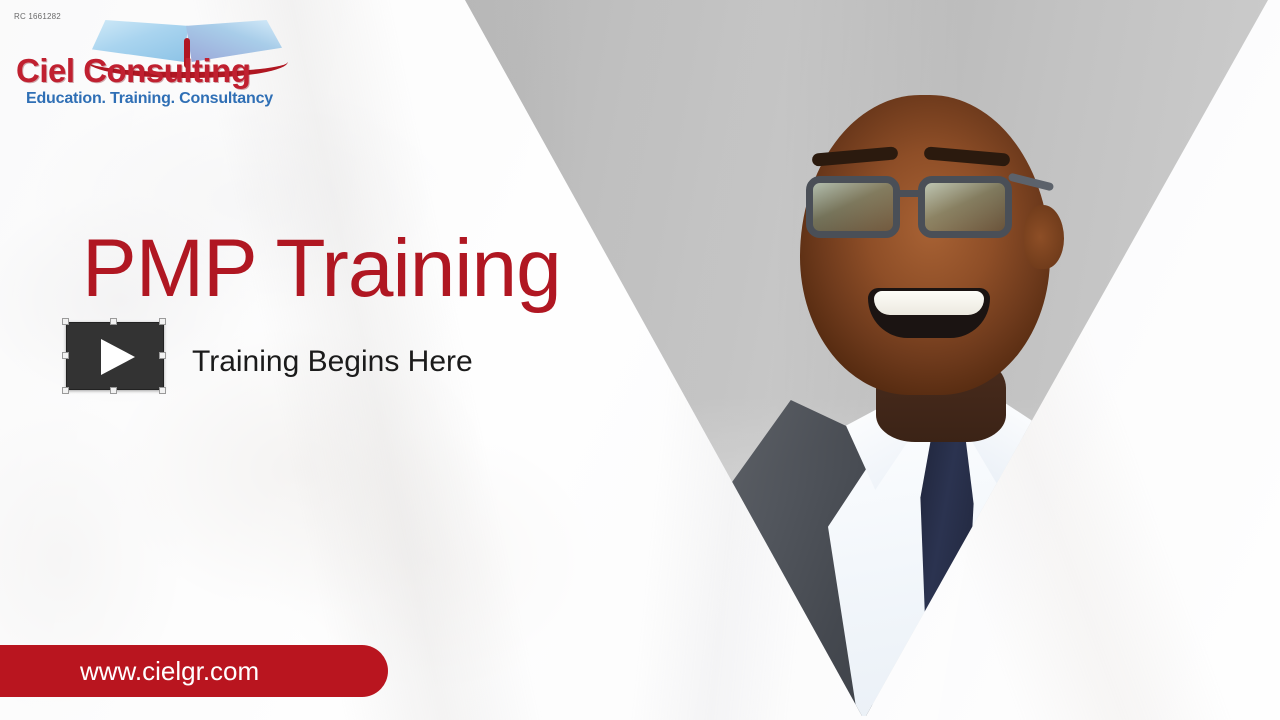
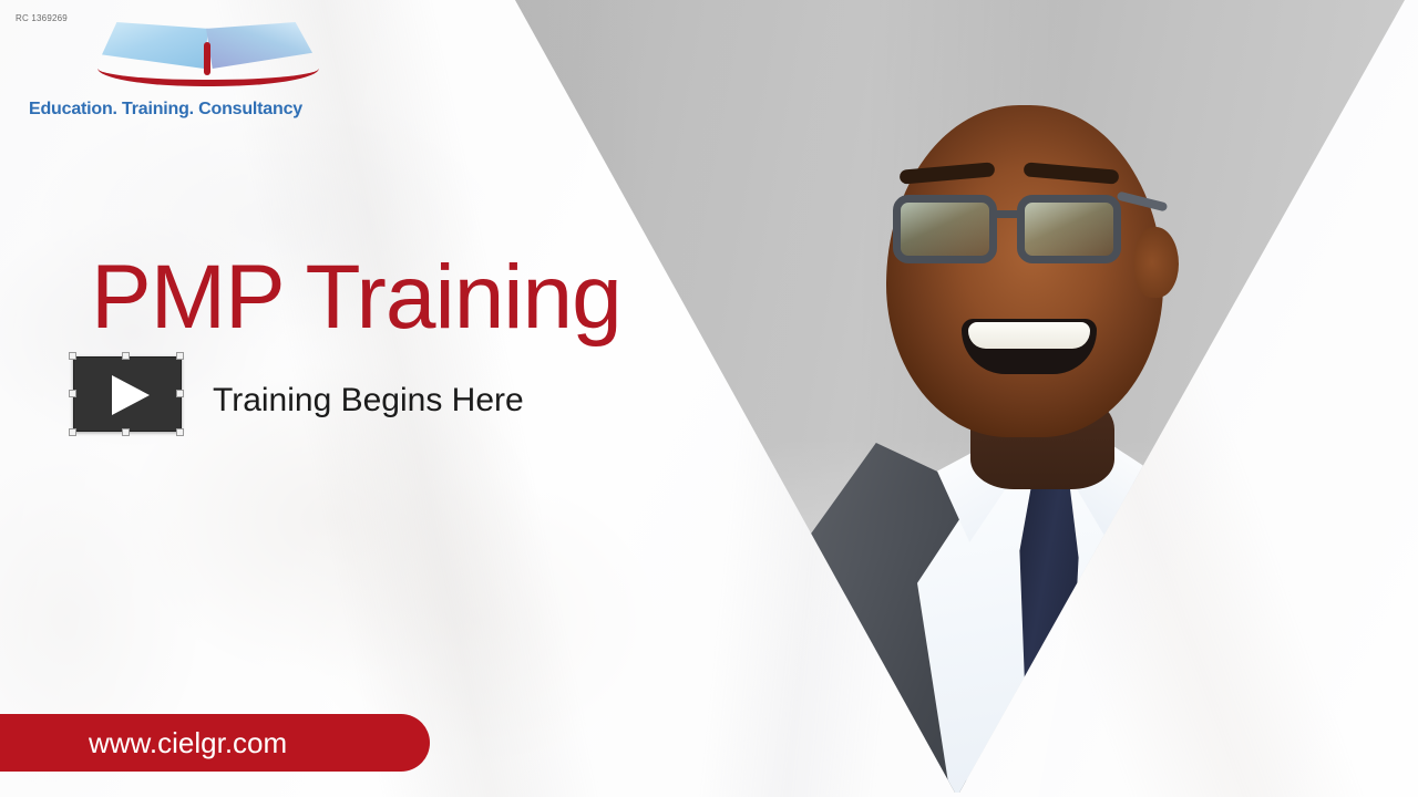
- RC 1661282
+ RC 1369269
- Ciel Consulting
  Education. Training. Consultancy
  PMP Training
  Training Begins Here
  www.cielgr.com
